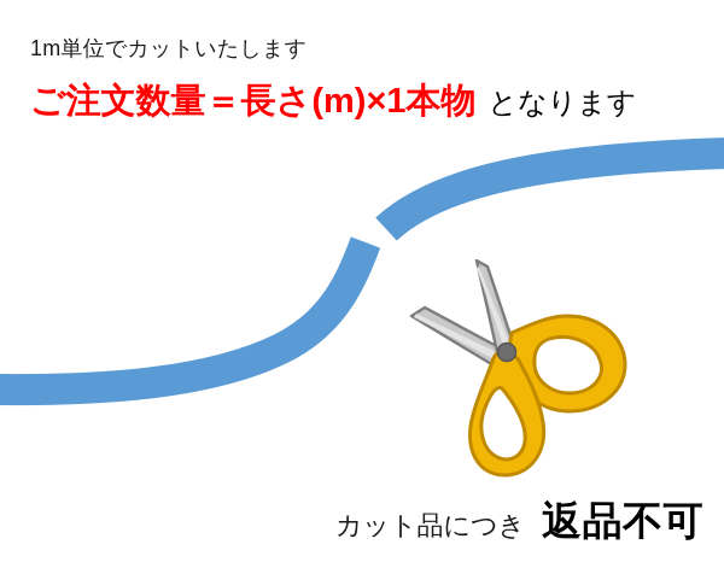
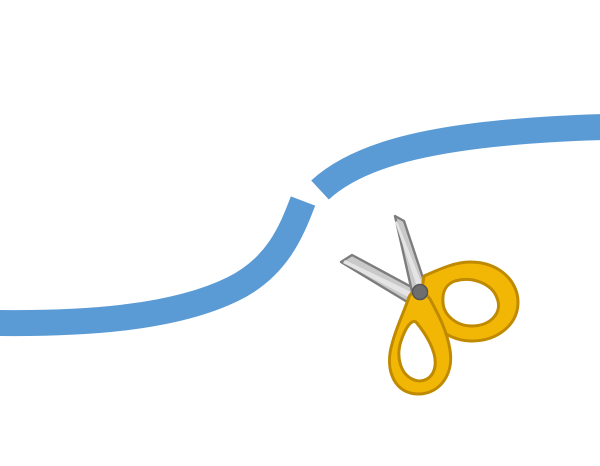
- 1m単位でカットいたします
- ご注文数量＝長さ(m)×1本物 となります
- カット品につき 返品不可
